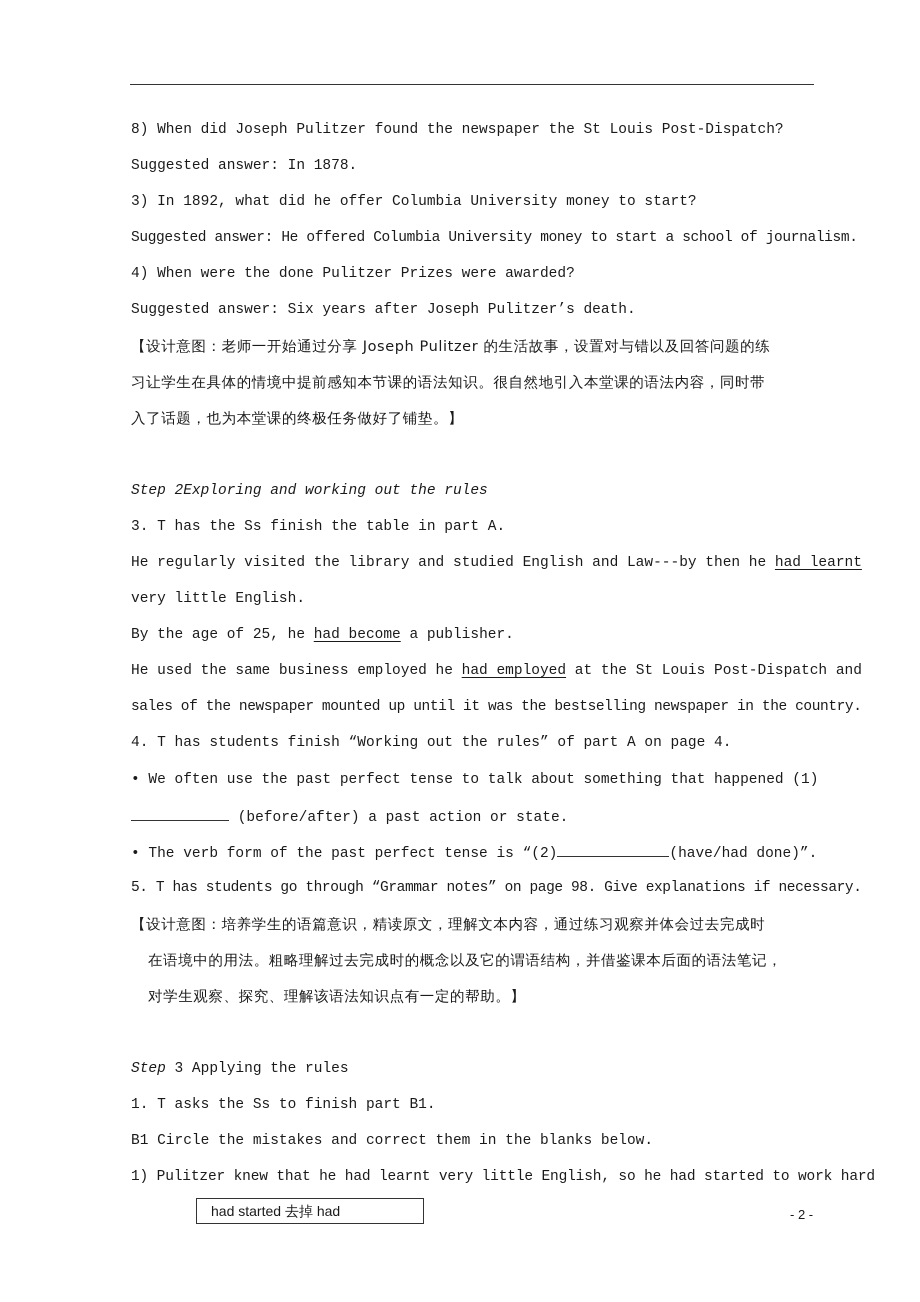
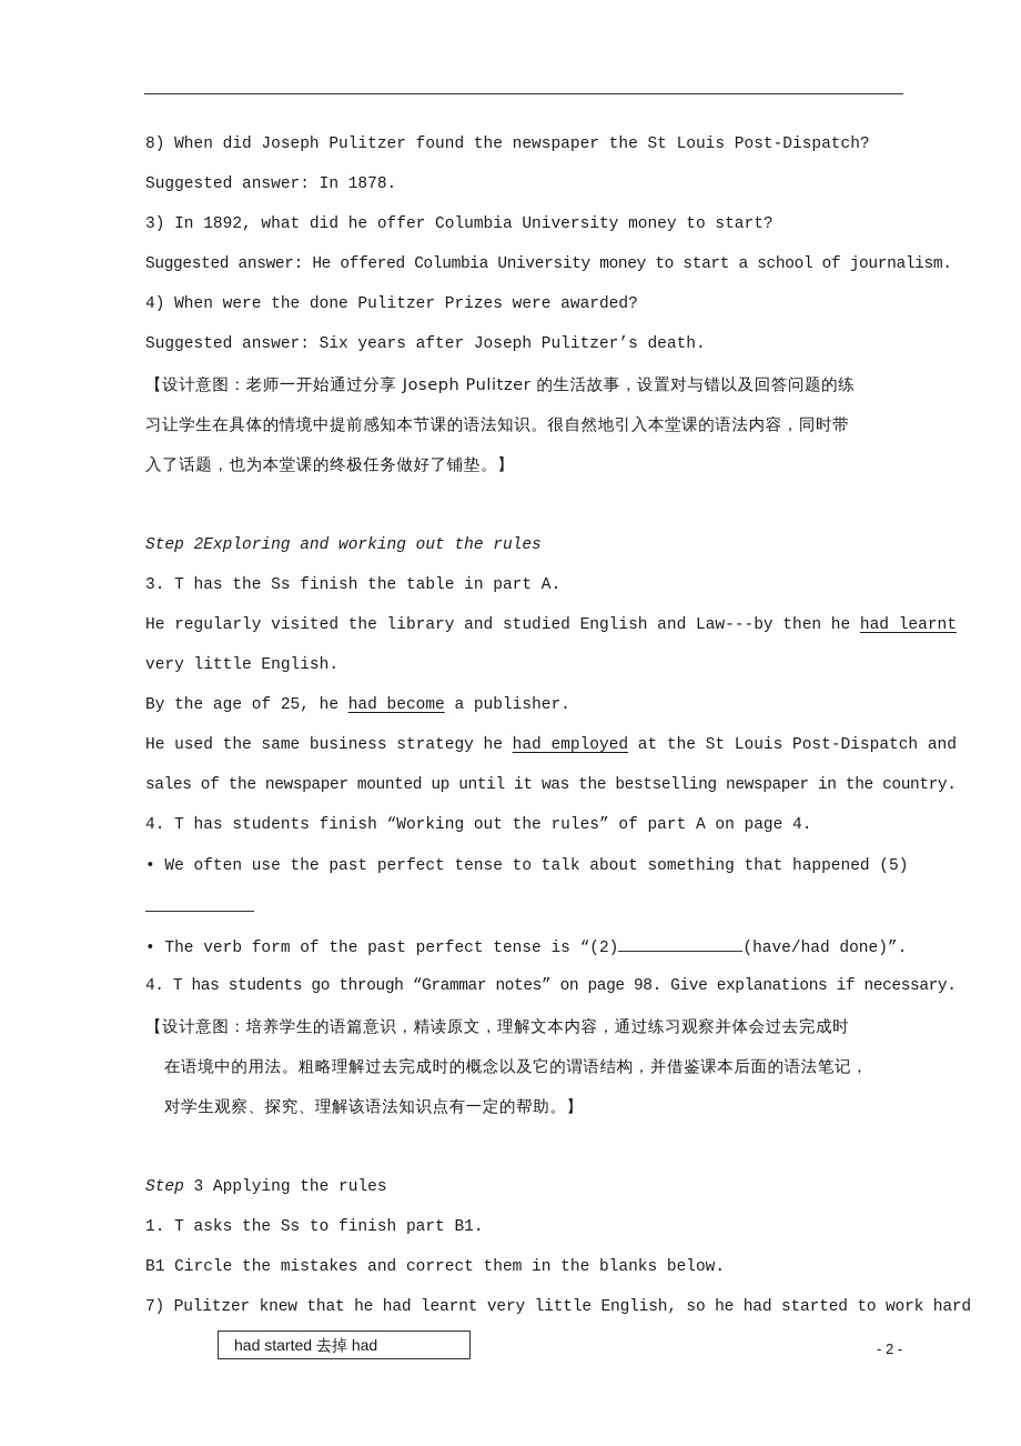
  8) When did Joseph Pulitzer found the newspaper the St Louis Post-Dispatch?
  Suggested answer: In 1878.
  3) In 1892, what did he offer Columbia University money to start?
  Suggested answer: He offered Columbia University money to start a school of journalism.
  4) When were the done Pulitzer Prizes were awarded?
  Suggested answer: Six years after Joseph Pulitzer’s death.
  【设计意图：老师一开始通过分享 Joseph Pulitzer 的生活故事，设置对与错以及回答问题的练
  习让学生在具体的情境中提前感知本节课的语法知识。很自然地引入本堂课的语法内容，同时带
  入了话题，也为本堂课的终极任务做好了铺垫。】
  Step 2Exploring and working out the rules
  3. T has the Ss finish the table in part A.
  He regularly visited the library and studied English and Law---by then he had learnt
  very little English.
  By the age of 25, he had become a publisher.
- He used the same business employed he had employed at the St Louis Post-Dispatch and
+ He used the same business strategy he had employed at the St Louis Post-Dispatch and
  sales of the newspaper mounted up until it was the bestselling newspaper in the country.
  4. T has students finish “Working out the rules” of part A on page 4.
- • We often use the past perfect tense to talk about something that happened (1)
+ • We often use the past perfect tense to talk about something that happened (5)
- (before/after) a past action or state.
  • The verb form of the past perfect tense is “(2) (have/had done)”.
- 5. T has students go through “Grammar notes” on page 98. Give explanations if necessary.
+ 4. T has students go through “Grammar notes” on page 98. Give explanations if necessary.
  【设计意图：培养学生的语篇意识，精读原文，理解文本内容，通过练习观察并体会过去完成时
  在语境中的用法。粗略理解过去完成时的概念以及它的谓语结构，并借鉴课本后面的语法笔记，
  对学生观察、探究、理解该语法知识点有一定的帮助。】
  Step 3 Applying the rules
  1. T asks the Ss to finish part B1.
  B1 Circle the mistakes and correct them in the blanks below.
- 1) Pulitzer knew that he had learnt very little English, so he had started to work hard
+ 7) Pulitzer knew that he had learnt very little English, so he had started to work hard
  had started 去掉 had
  - 2 -
